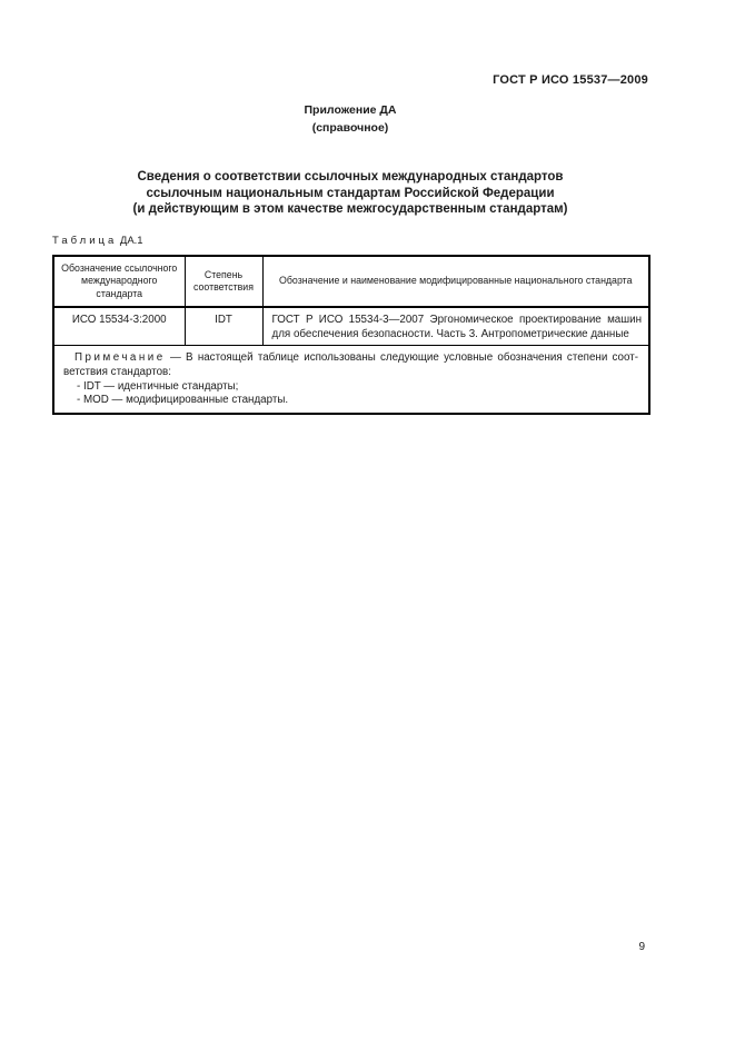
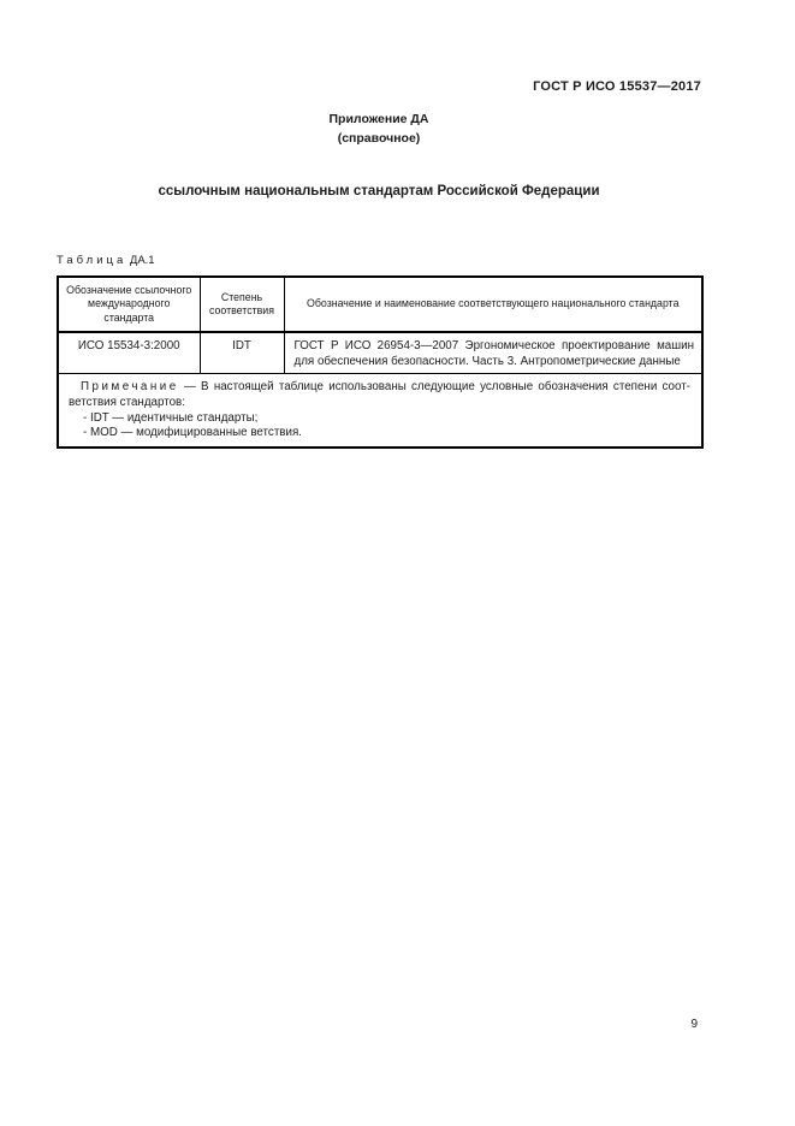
- ГОСТ Р ИСО 15537—2009
+ ГОСТ Р ИСО 15537—2017
  Приложение ДА
  (справочное)
- Сведения о соответствии ссылочных международных стандартов
  ссылочным национальным стандартам Российской Федерации
- (и действующим в этом качестве межгосударственным стандартам)
  Таблица ДА.1
- Обозначение ссылочного международного стандарта	Степень соответствия	Обозначение и наименование модифицированные национального стандарта
+ Обозначение ссылочного международного стандарта	Степень соответствия	Обозначение и наименование соответствующего национального стандарта
- ИСО 15534-3:2000	IDT	ГОСТ Р ИСО 15534-3—2007 Эргономическое проектирование машин для обеспечения безопасности. Часть 3. Антропометрические данные
+ ИСО 15534-3:2000	IDT	ГОСТ Р ИСО 26954-3—2007 Эргономическое проектирование машин для обеспечения безопасности. Часть 3. Антропометрические данные
- Примечание — В настоящей таблице использованы следующие условные обозначения степени соот- ветствия стандартов: - IDT — идентичные стандарты; - MOD — модифицированные стандарты.
+ Примечание — В настоящей таблице использованы следующие условные обозначения степени соот- ветствия стандартов: - IDT — идентичные стандарты; - MOD — модифицированные ветствия.
  9
